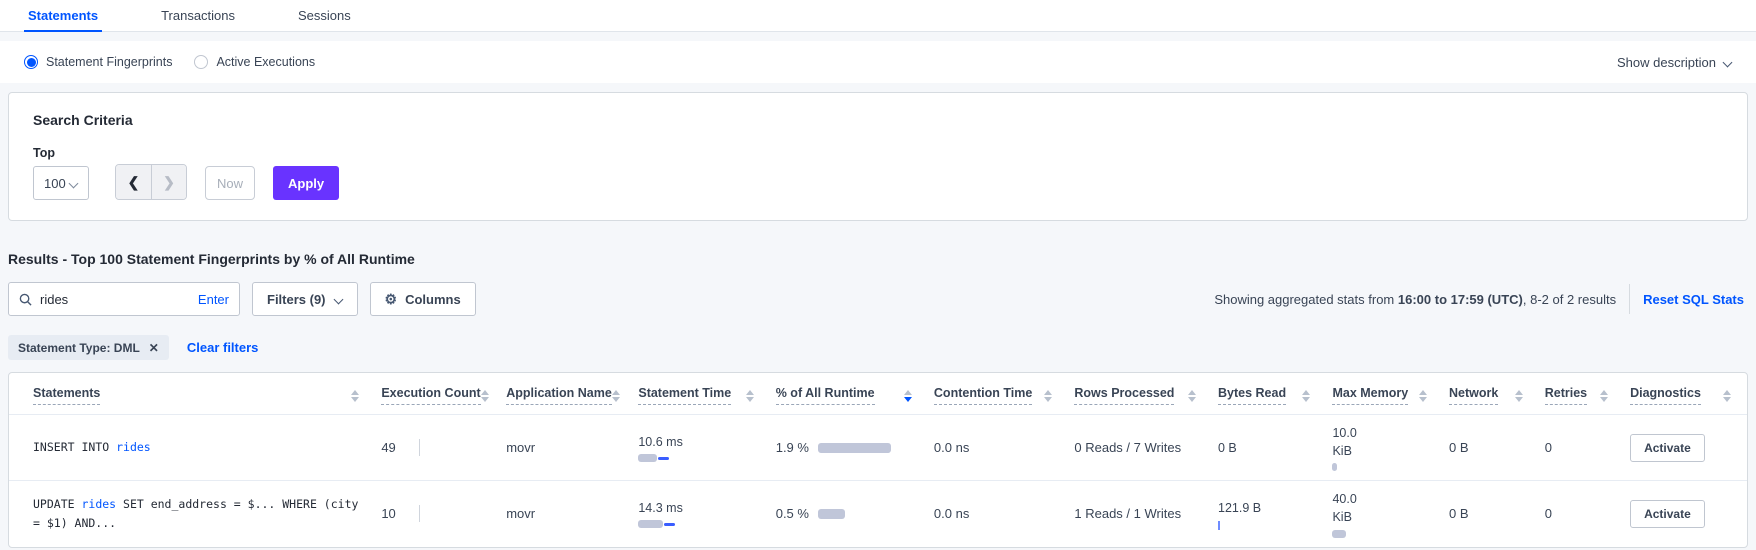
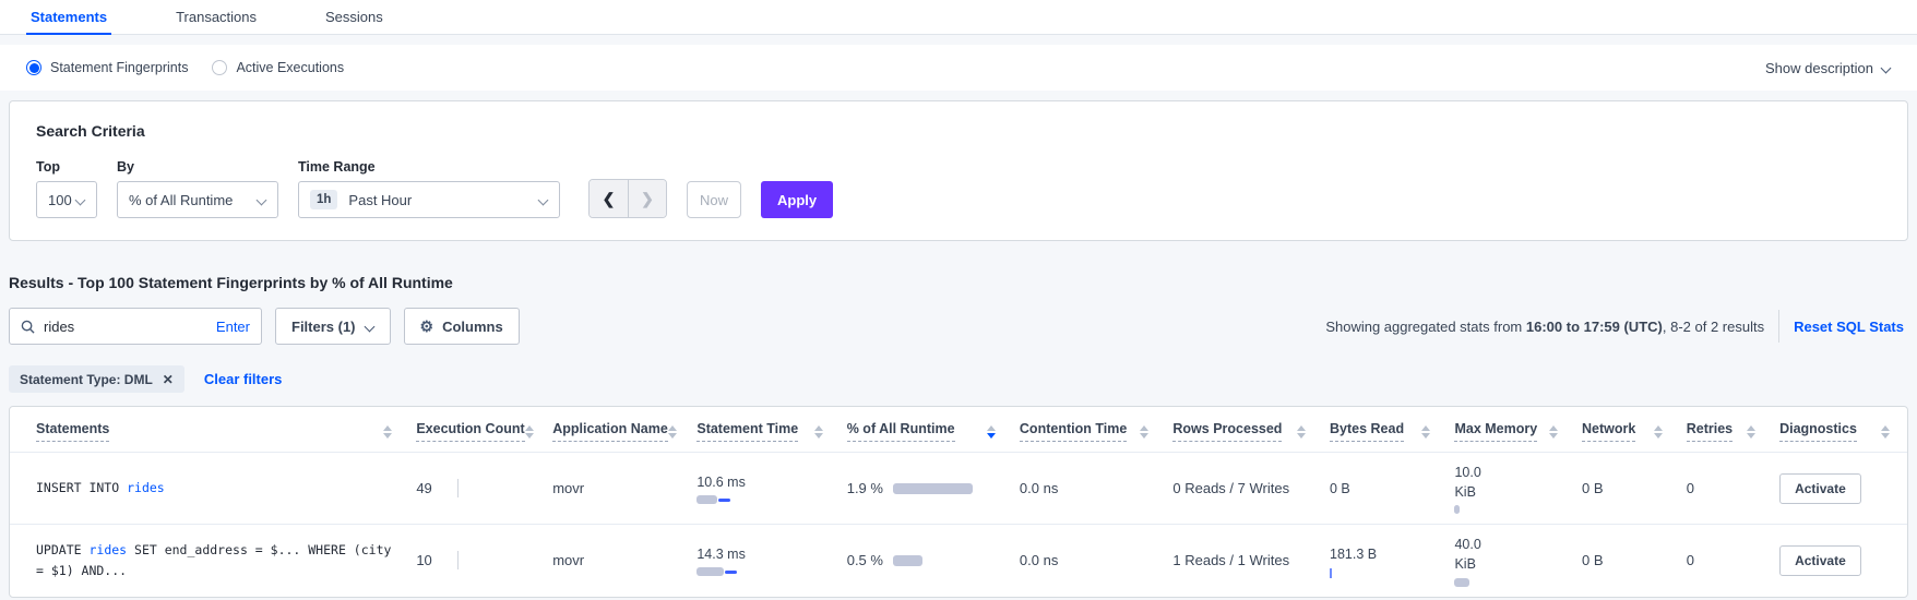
  Statements
  Transactions
  Sessions
  Statement Fingerprints
  Active Executions
  Show description
  Search Criteria
  Top
  100
+ By
+ % of All Runtime
+ Time Range
+ 1h
+ Past Hour
  ❮
  ❯
  Now
  Apply
  Results - Top 100 Statement Fingerprints by % of All Runtime
  rides
  Enter
- Filters (9)
+ Filters (1)
  ⚙
  Columns
  Showing aggregated stats from 16:00 to 17:59 (UTC), 8-2 of 2 results
  Reset SQL Stats
  Statement Type: DML
  ✕
  Clear filters
  Statements	Execution Count	Application Name	Statement Time	% of All Runtime	Contention Time	Rows Processed	Bytes Read	Max Memory	Network	Retries	Diagnostics
  INSERT INTO rides	49	movr	10.6 ms	1.9 %	0.0 ns	0 Reads / 7 Writes	0 B	10.0 KiB	0 B	0	Activate
- UPDATE rides SET end_address = $... WHERE (city = $1) AND...	10	movr	14.3 ms	0.5 %	0.0 ns	1 Reads / 1 Writes	121.9 B	40.0 KiB	0 B	0	Activate
+ UPDATE rides SET end_address = $... WHERE (city = $1) AND...	10	movr	14.3 ms	0.5 %	0.0 ns	1 Reads / 1 Writes	181.3 B	40.0 KiB	0 B	0	Activate
